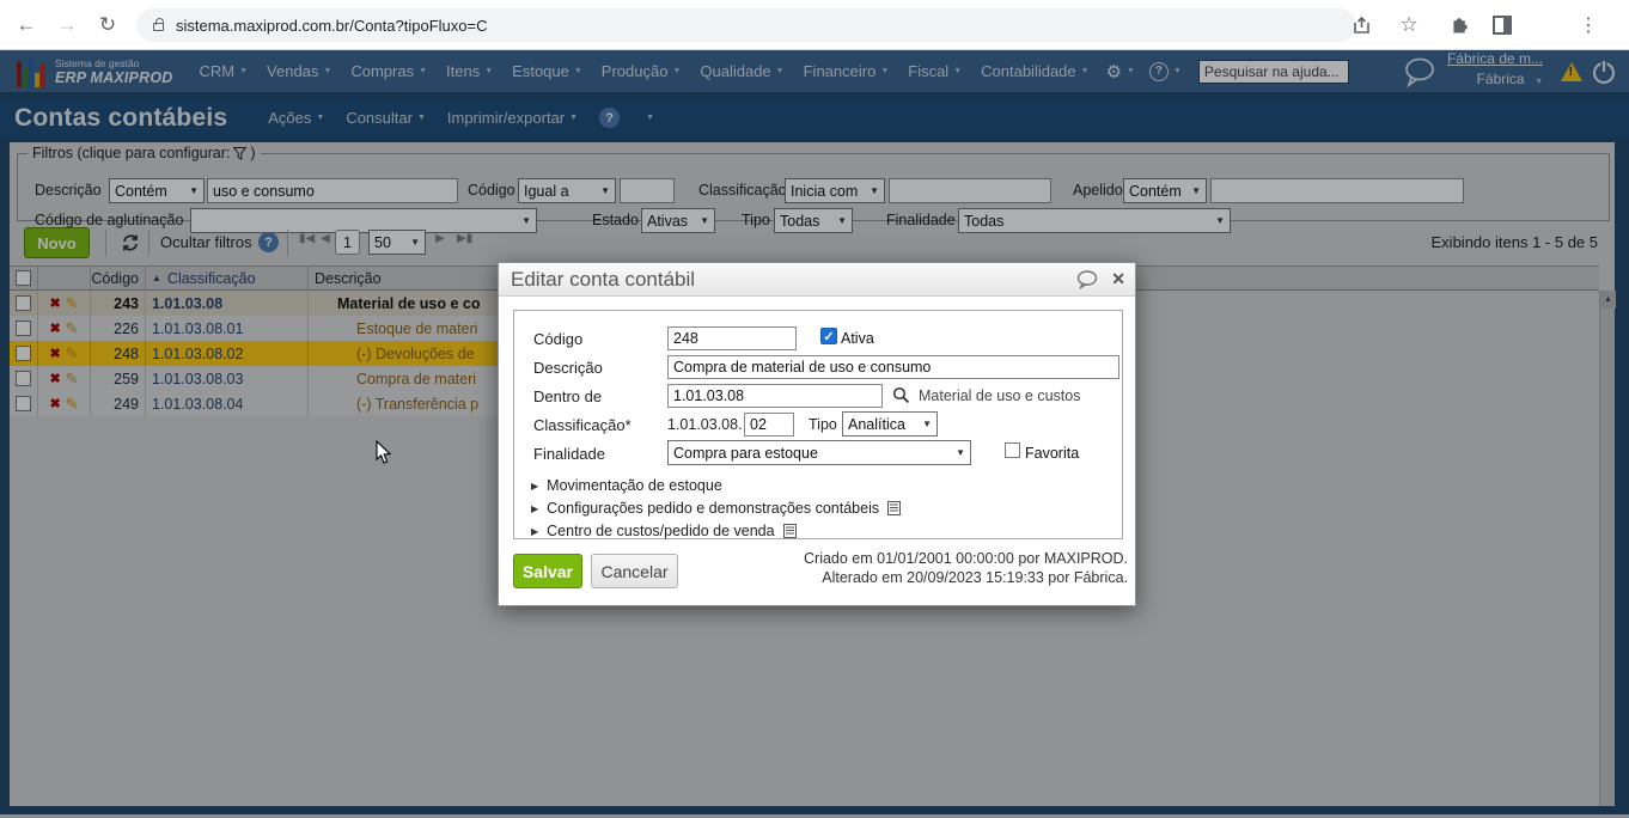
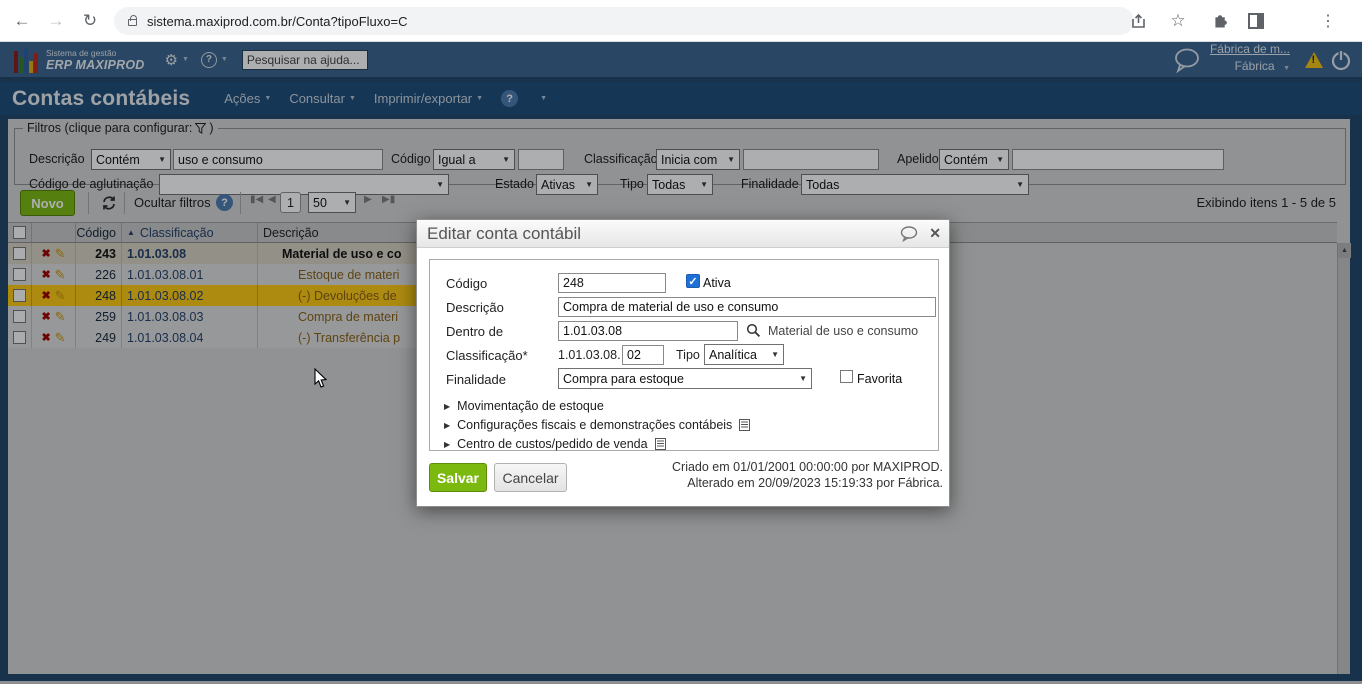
  ←
  →
  ↻
  sistema.maxiprod.com.br/Conta?tipoFluxo=C
  ☆
  ⋮
  Sistema de gestão
  ERP MAXIPROD
- CRM
- Vendas
- Compras
- Itens
- Estoque
- Produção
- Qualidade
- Financeiro
- Fiscal
- Contabilidade
  ⚙
  ?
  Pesquisar na ajuda...
  Fábrica de m...
  Fábrica
  Contas contábeis
  Ações
  Consultar
  Imprimir/exportar
  ?
  Filtros (clique para configurar:
  )
  Descrição
  Contém
  ▼
  uso e consumo
  Código
  Igual a
  ▼
  Classificação
  Inicia com
  ▼
  Apelido
  Contém
  ▼
  Código de aglutinação
  ▼
  Estado
  Ativas
  ▼
  Tipo
  Todas
  ▼
  Finalidade
  Todas
  ▼
  Novo
  Ocultar filtros
  ?
  ▮◀
  ◀
  1
  50
  ▼
  ▶
  ▶▮
  Exibindo itens 1 - 5 de 5
  Código
  ▲
  Classificação
  Descrição
  ✖
  ✎
  243
  1.01.03.08
  Material de uso e co
  ✖
  ✎
  226
  1.01.03.08.01
  Estoque de materi
  ✖
  ✎
  248
  1.01.03.08.02
  (-) Devoluções de
  ✖
  ✎
  259
  1.01.03.08.03
  Compra de materi
  ✖
  ✎
  249
  1.01.03.08.04
  (-) Transferência p
  Editar conta contábil
  ✕
  Código
  248
  ✓
  Ativa
  Descrição
  Compra de material de uso e consumo
  Dentro de
  1.01.03.08
- Material de uso e custos
+ Material de uso e consumo
  Classificação*
  1.01.03.08.
  02
  Tipo
  Analítica
  ▼
  Finalidade
  Compra para estoque
  ▼
  Favorita
  ▶
  Movimentação de estoque
  ▶
- Configurações pedido e demonstrações contábeis
+ Configurações fiscais e demonstrações contábeis
  ▶
  Centro de custos/pedido de venda
  Salvar
  Cancelar
  Criado em 01/01/2001 00:00:00 por MAXIPROD.
  Alterado em 20/09/2023 15:19:33 por Fábrica.
